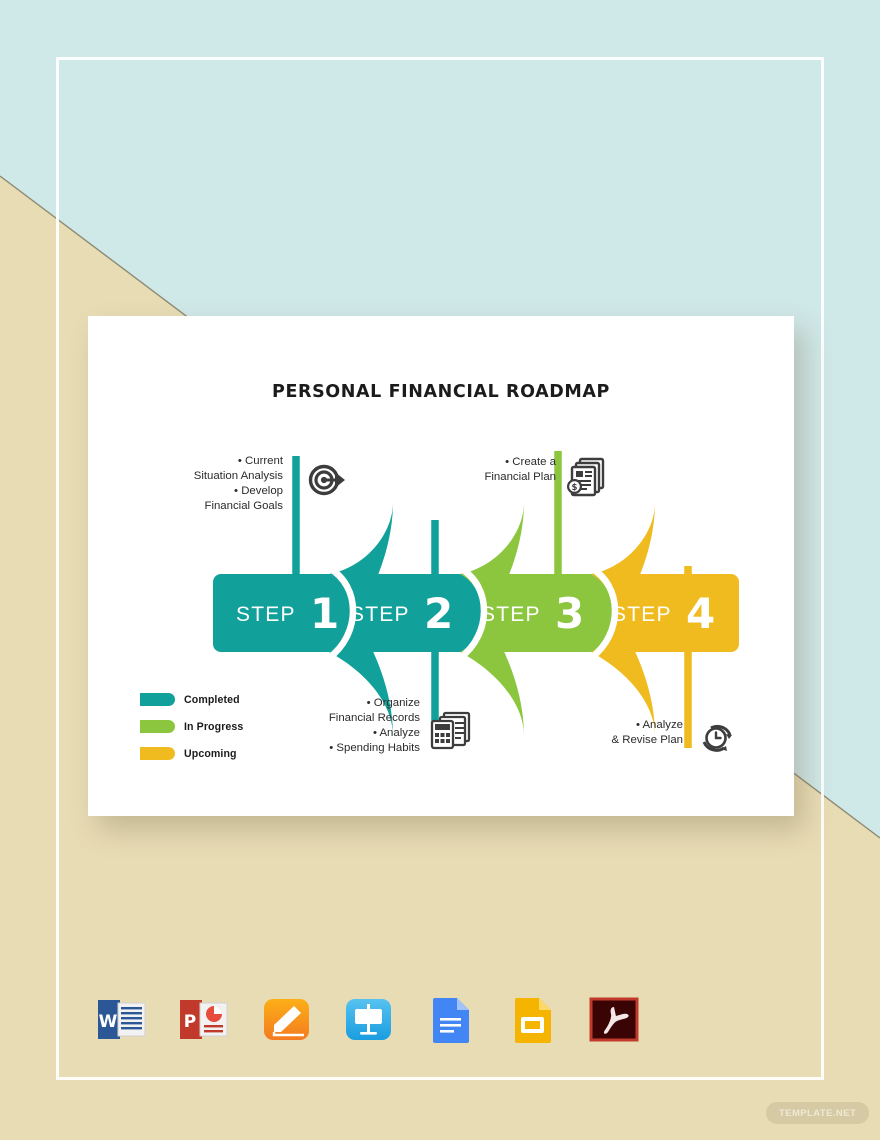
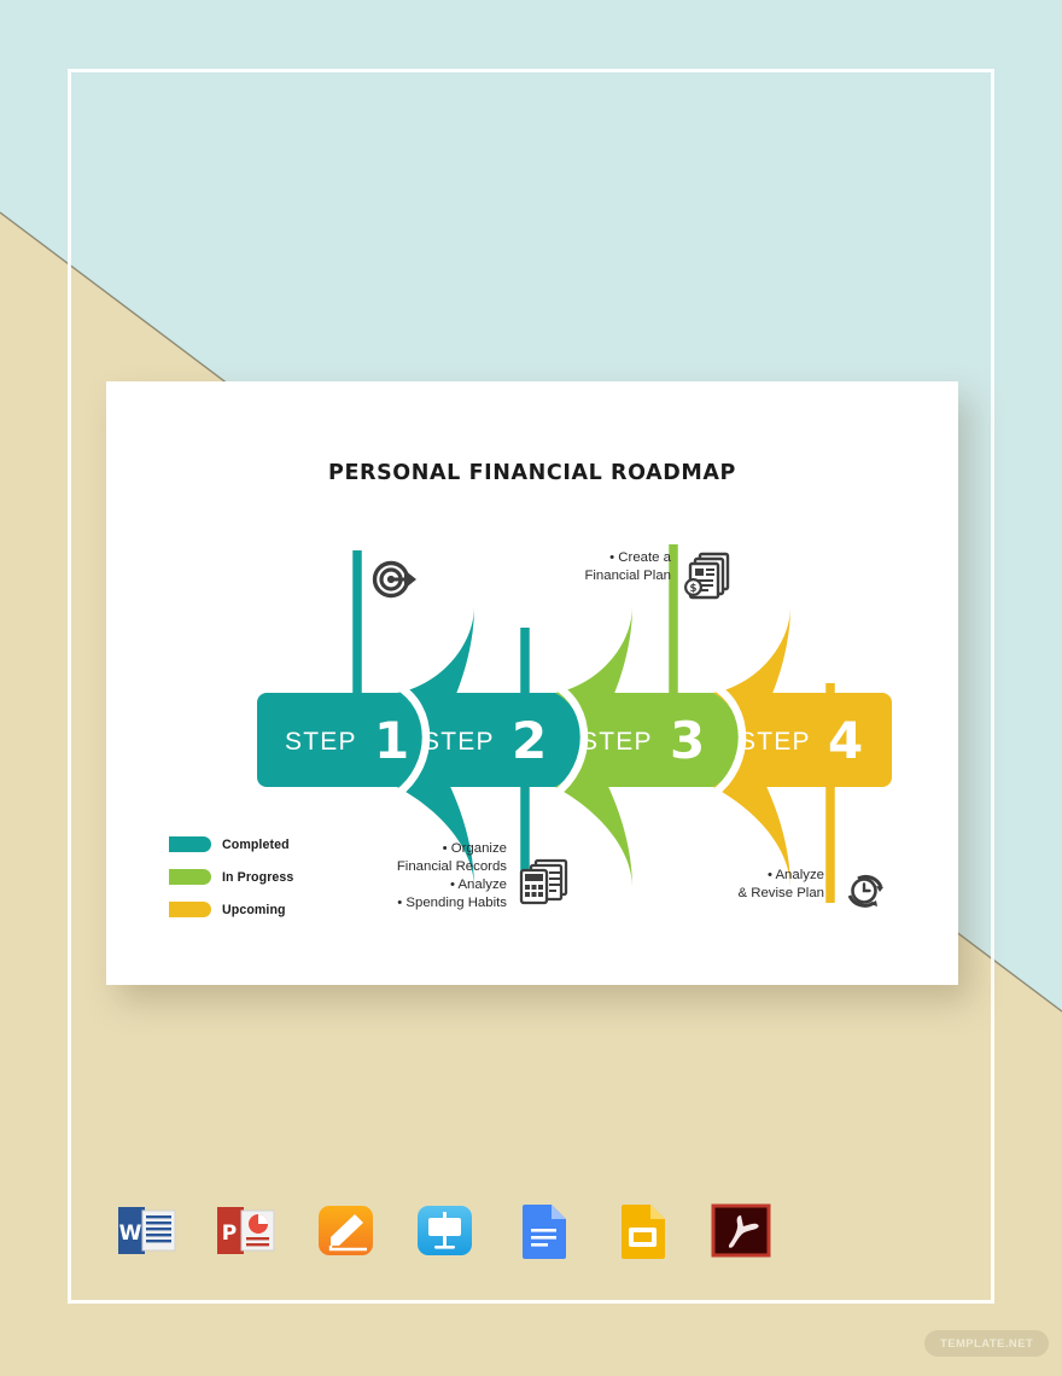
  PERSONAL FINANCIAL ROADMAP
  STEP
  1
  STEP
  2
  STEP
  3
  STEP
  4
- • Current
- Situation Analysis
- • Develop
- Financial Goals
  • Organize
  Financial Records
  • Analyze
  • Spending Habits
  • Create a
  Financial Plan
  • Analyze
  & Revise Plan
  $
  Completed
  In Progress
  Upcoming
  W
  P
  TEMPLATE.NET
